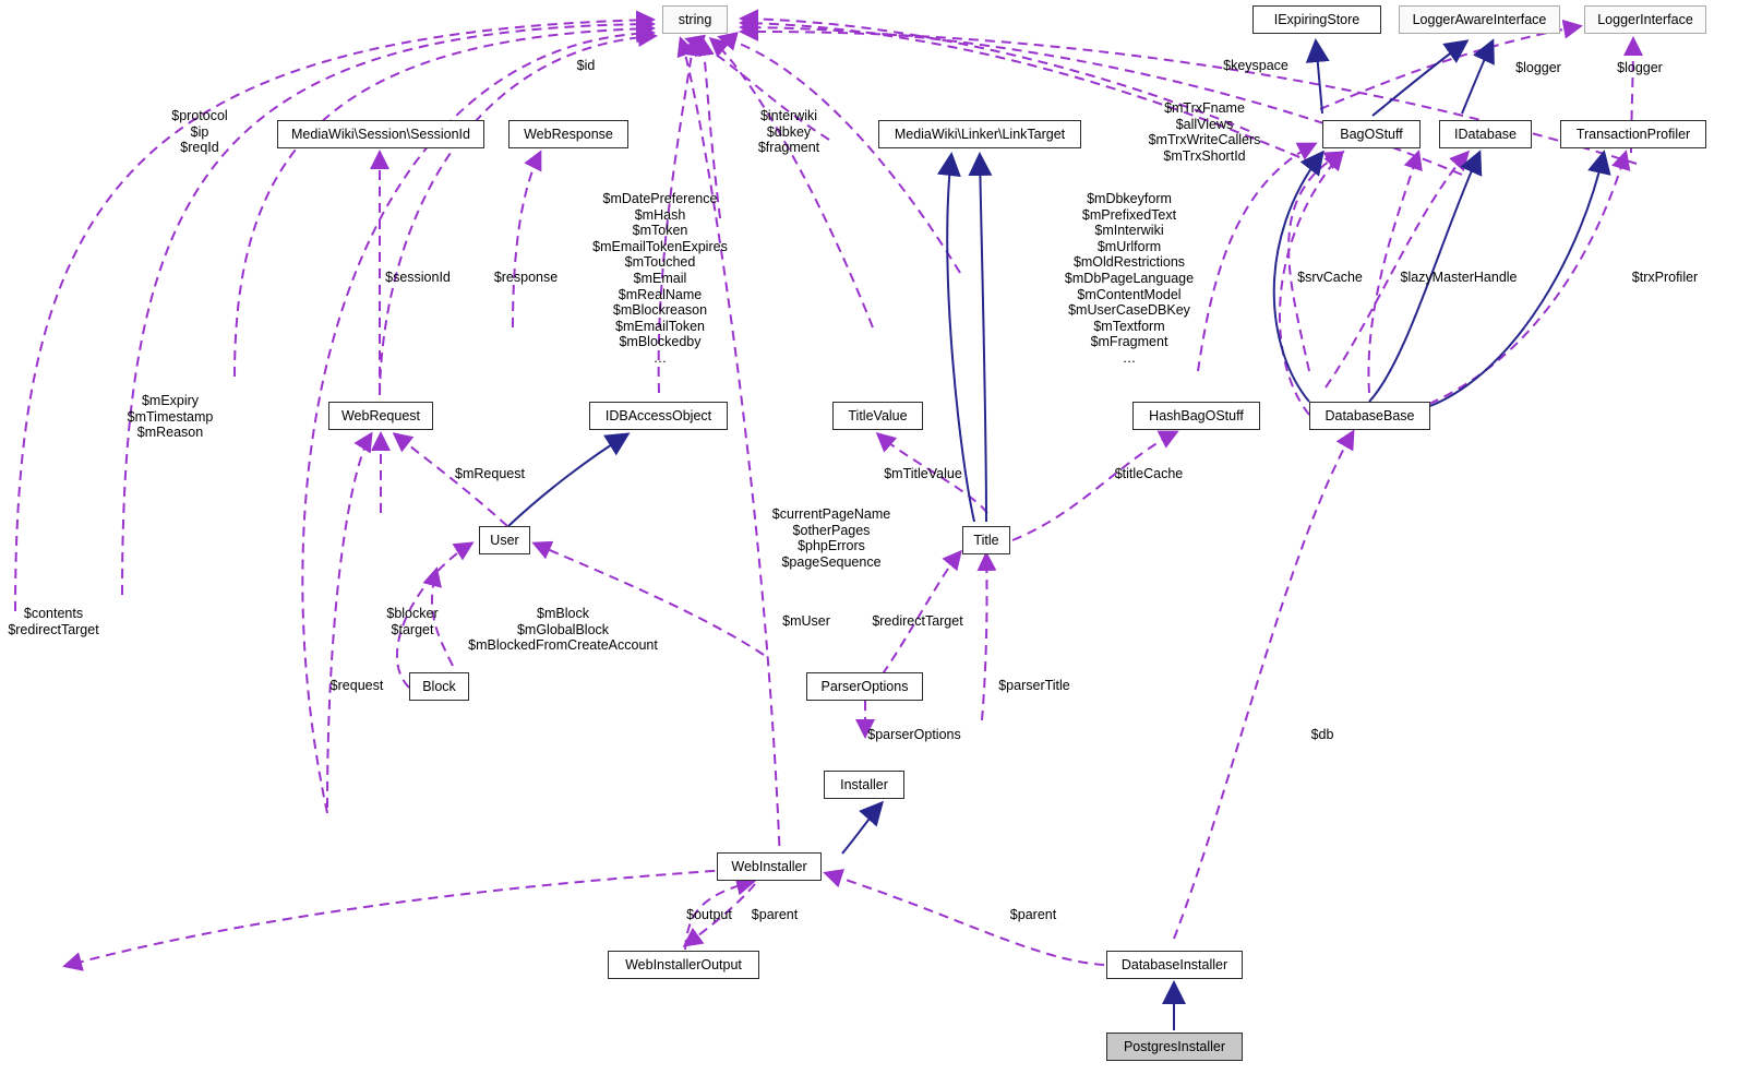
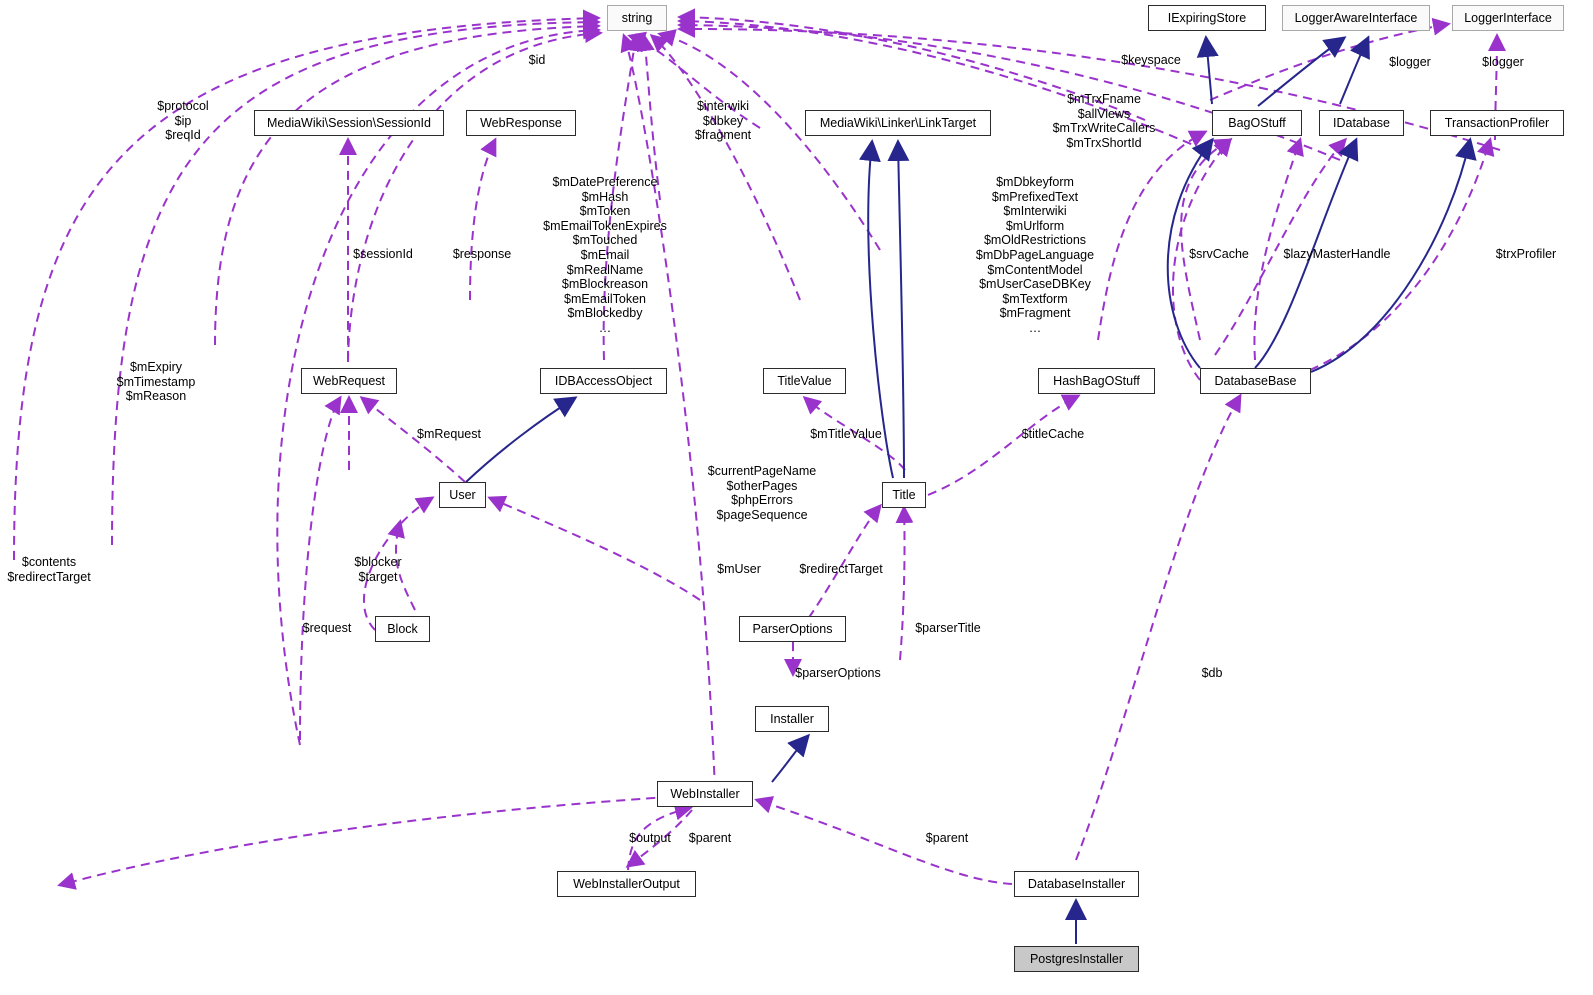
  string
  IExpiringStore
  LoggerAwareInterface
  LoggerInterface
  MediaWiki\Session\SessionId
  WebResponse
  MediaWiki\Linker\LinkTarget
  BagOStuff
  IDatabase
  TransactionProfiler
  WebRequest
  IDBAccessObject
  TitleValue
  HashBagOStuff
  DatabaseBase
  User
  Title
  Block
  ParserOptions
  Installer
  WebInstaller
  WebInstallerOutput
  DatabaseInstaller
  PostgresInstaller
  $id
  $keyspace
  $logger
  $logger
  $protocol
  $ip
  $reqId
  $interwiki
  $dbkey
  $fragment
  $mTrxFname
  $allViews
  $mTrxWriteCallers
  $mTrxShortId
  $mDatePreference
  $mHash
  $mToken
  $mEmailTokenExpires
  $mTouched
  $mEmail
  $mRealName
  $mBlockreason
  $mEmailToken
  $mBlockedby
  …
  $mDbkeyform
  $mPrefixedText
  $mInterwiki
  $mUrlform
  $mOldRestrictions
  $mDbPageLanguage
  $mContentModel
  $mUserCaseDBKey
  $mTextform
  $mFragment
  …
  $sessionId
  $response
  $srvCache
  $lazyMasterHandle
  $trxProfiler
  $mExpiry
  $mTimestamp
  $mReason
  $mRequest
  $mTitleValue
  $titleCache
  $currentPageName
  $otherPages
  $phpErrors
  $pageSequence
  $contents
  $redirectTarget
  $blocker
  $target
- $mBlock
- $mGlobalBlock
- $mBlockedFromCreateAccount
  $mUser
  $redirectTarget
  $request
  $parserTitle
  $parserOptions
  $db
  $output
  $parent
  $parent
